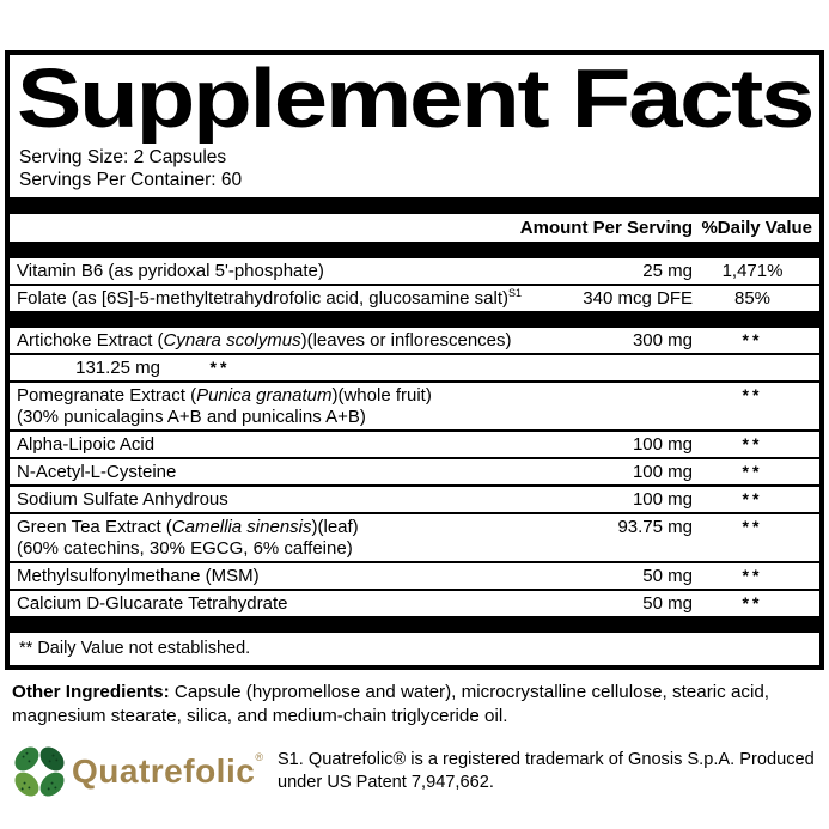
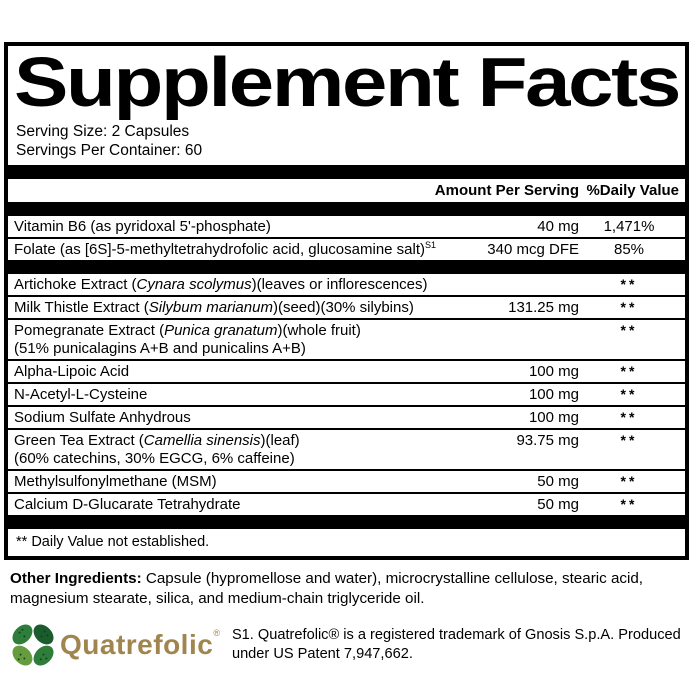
  Supplement Facts
  Serving Size: 2 Capsules
  Servings Per Container: 60
  Amount Per Serving
  %Daily Value
  Vitamin B6 (as pyridoxal 5'-phosphate)
- 25 mg
+ 40 mg
  1,471%
  Folate (as [6S]-5-methyltetrahydrofolic acid, glucosamine salt)S1
  340 mcg DFE
  85%
  Artichoke Extract (Cynara scolymus)(leaves or inflorescences)
- 300 mg
  **
+ Milk Thistle Extract (Silybum marianum)(seed)(30% silybins)
  131.25 mg
  **
  Pomegranate Extract (Punica granatum)(whole fruit)
- (30% punicalagins A+B and punicalins A+B)
+ (51% punicalagins A+B and punicalins A+B)
  **
  Alpha-Lipoic Acid
  100 mg
  **
  N-Acetyl-L-Cysteine
  100 mg
  **
  Sodium Sulfate Anhydrous
  100 mg
  **
  Green Tea Extract (Camellia sinensis)(leaf)
  (60% catechins, 30% EGCG, 6% caffeine)
  93.75 mg
  **
  Methylsulfonylmethane (MSM)
  50 mg
  **
  Calcium D-Glucarate Tetrahydrate
  50 mg
  **
  ** Daily Value not established.
  Other Ingredients: Capsule (hypromellose and water), microcrystalline cellulose, stearic acid, magnesium stearate, silica, and medium-chain triglyceride oil.
  Quatrefolic
  ®
  S1. Quatrefolic® is a registered trademark of Gnosis S.p.A. Produced under US Patent 7,947,662.
